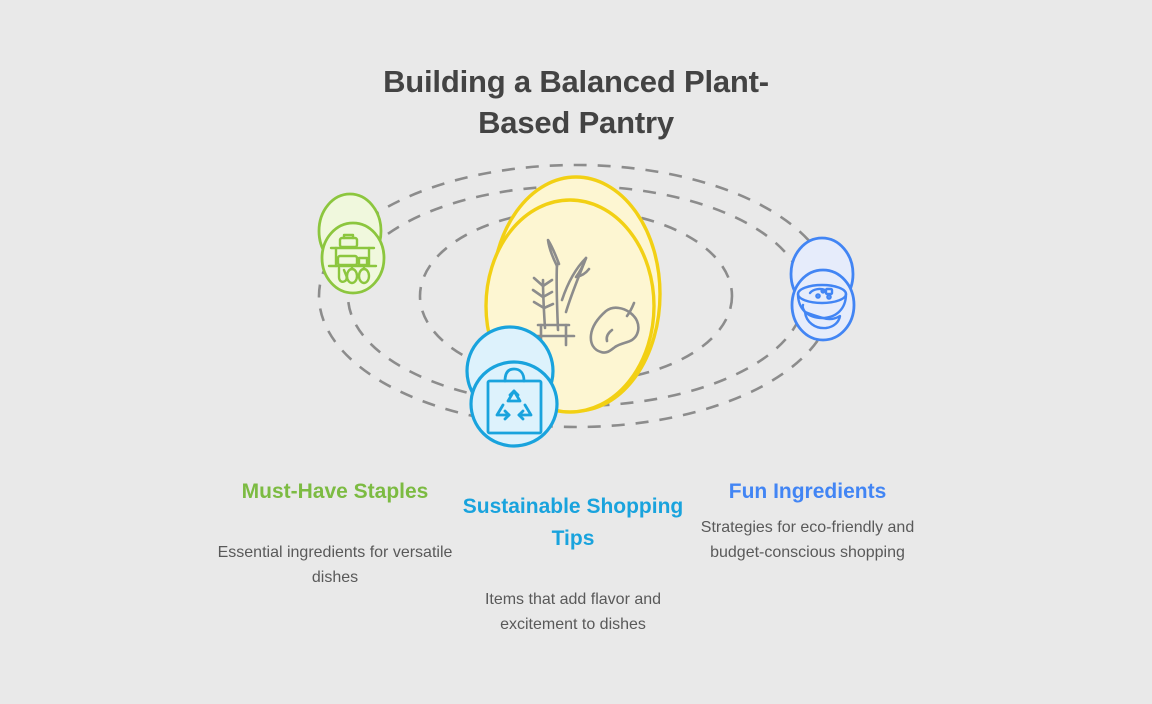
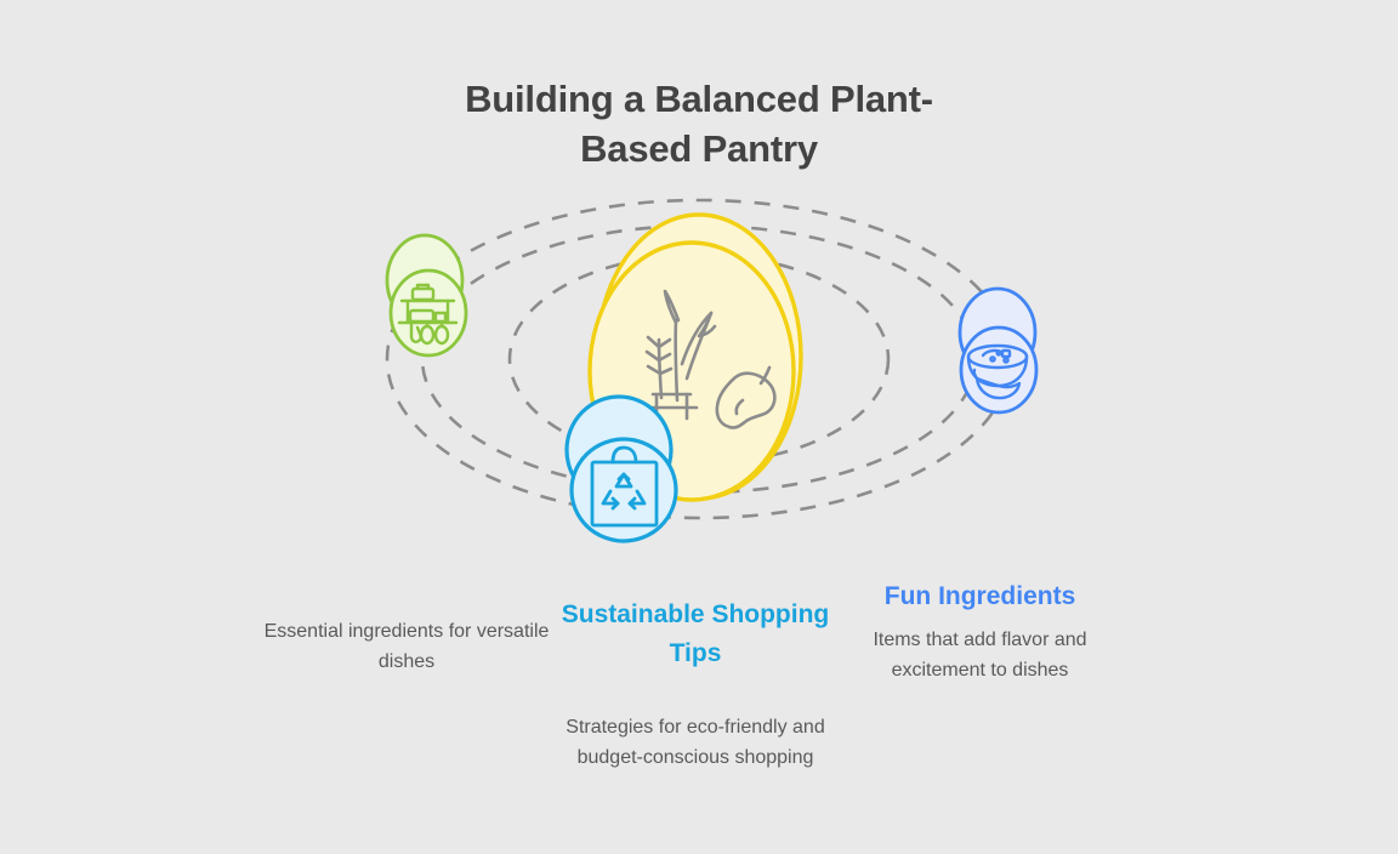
  Building a Balanced Plant-
  Based Pantry
- Must-Have Staples
  Essential ingredients for versatile dishes
  Sustainable Shopping Tips
- Items that add flavor and excitement to dishes
+ Strategies for eco-friendly and budget-conscious shopping
  Fun Ingredients
- Strategies for eco-friendly and budget-conscious shopping
+ Items that add flavor and excitement to dishes
